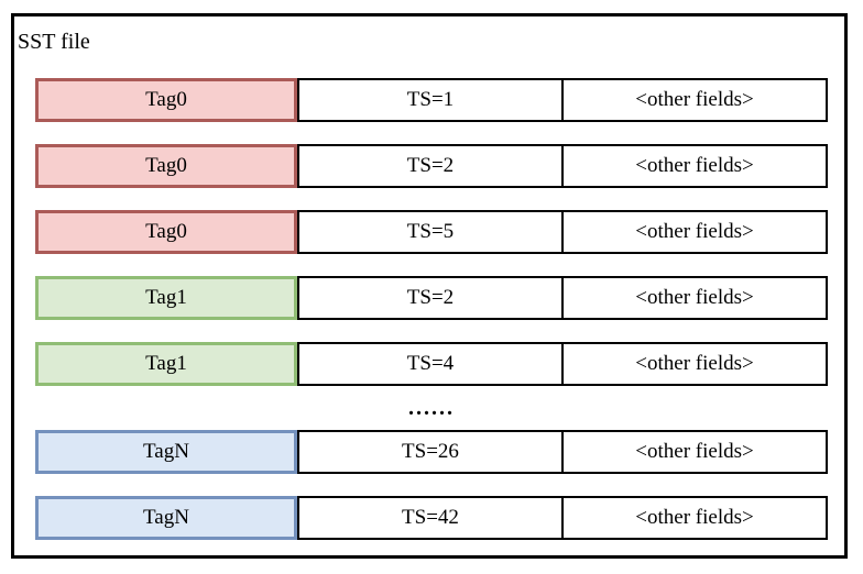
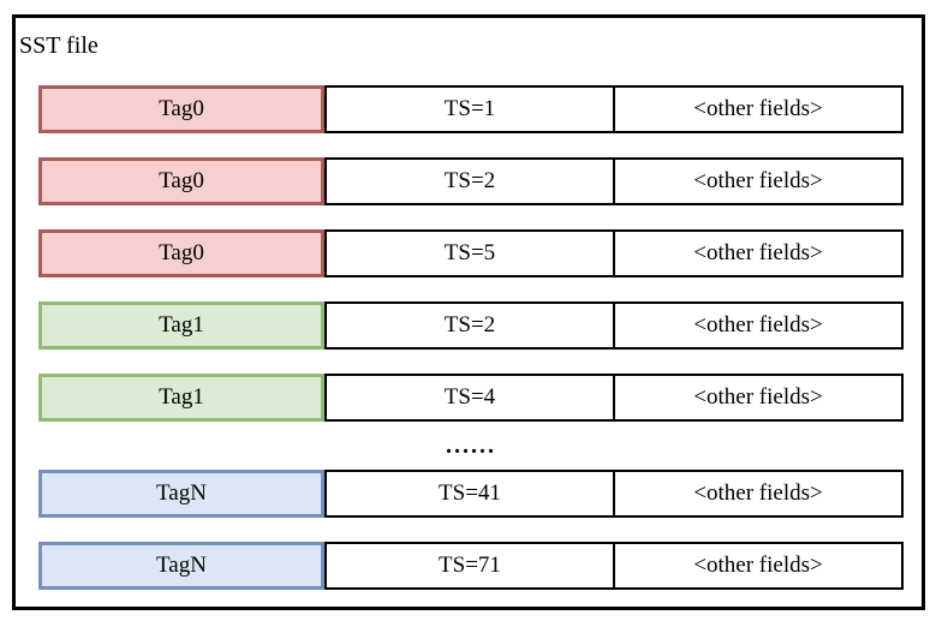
  SST file
  Tag0
  TS=1
  <other fields>
  Tag0
  TS=2
  <other fields>
  Tag0
  TS=5
  <other fields>
  Tag1
  TS=2
  <other fields>
  Tag1
  TS=4
  <other fields>
  ......
  TagN
- TS=26
+ TS=41
  <other fields>
  TagN
- TS=42
+ TS=71
  <other fields>
